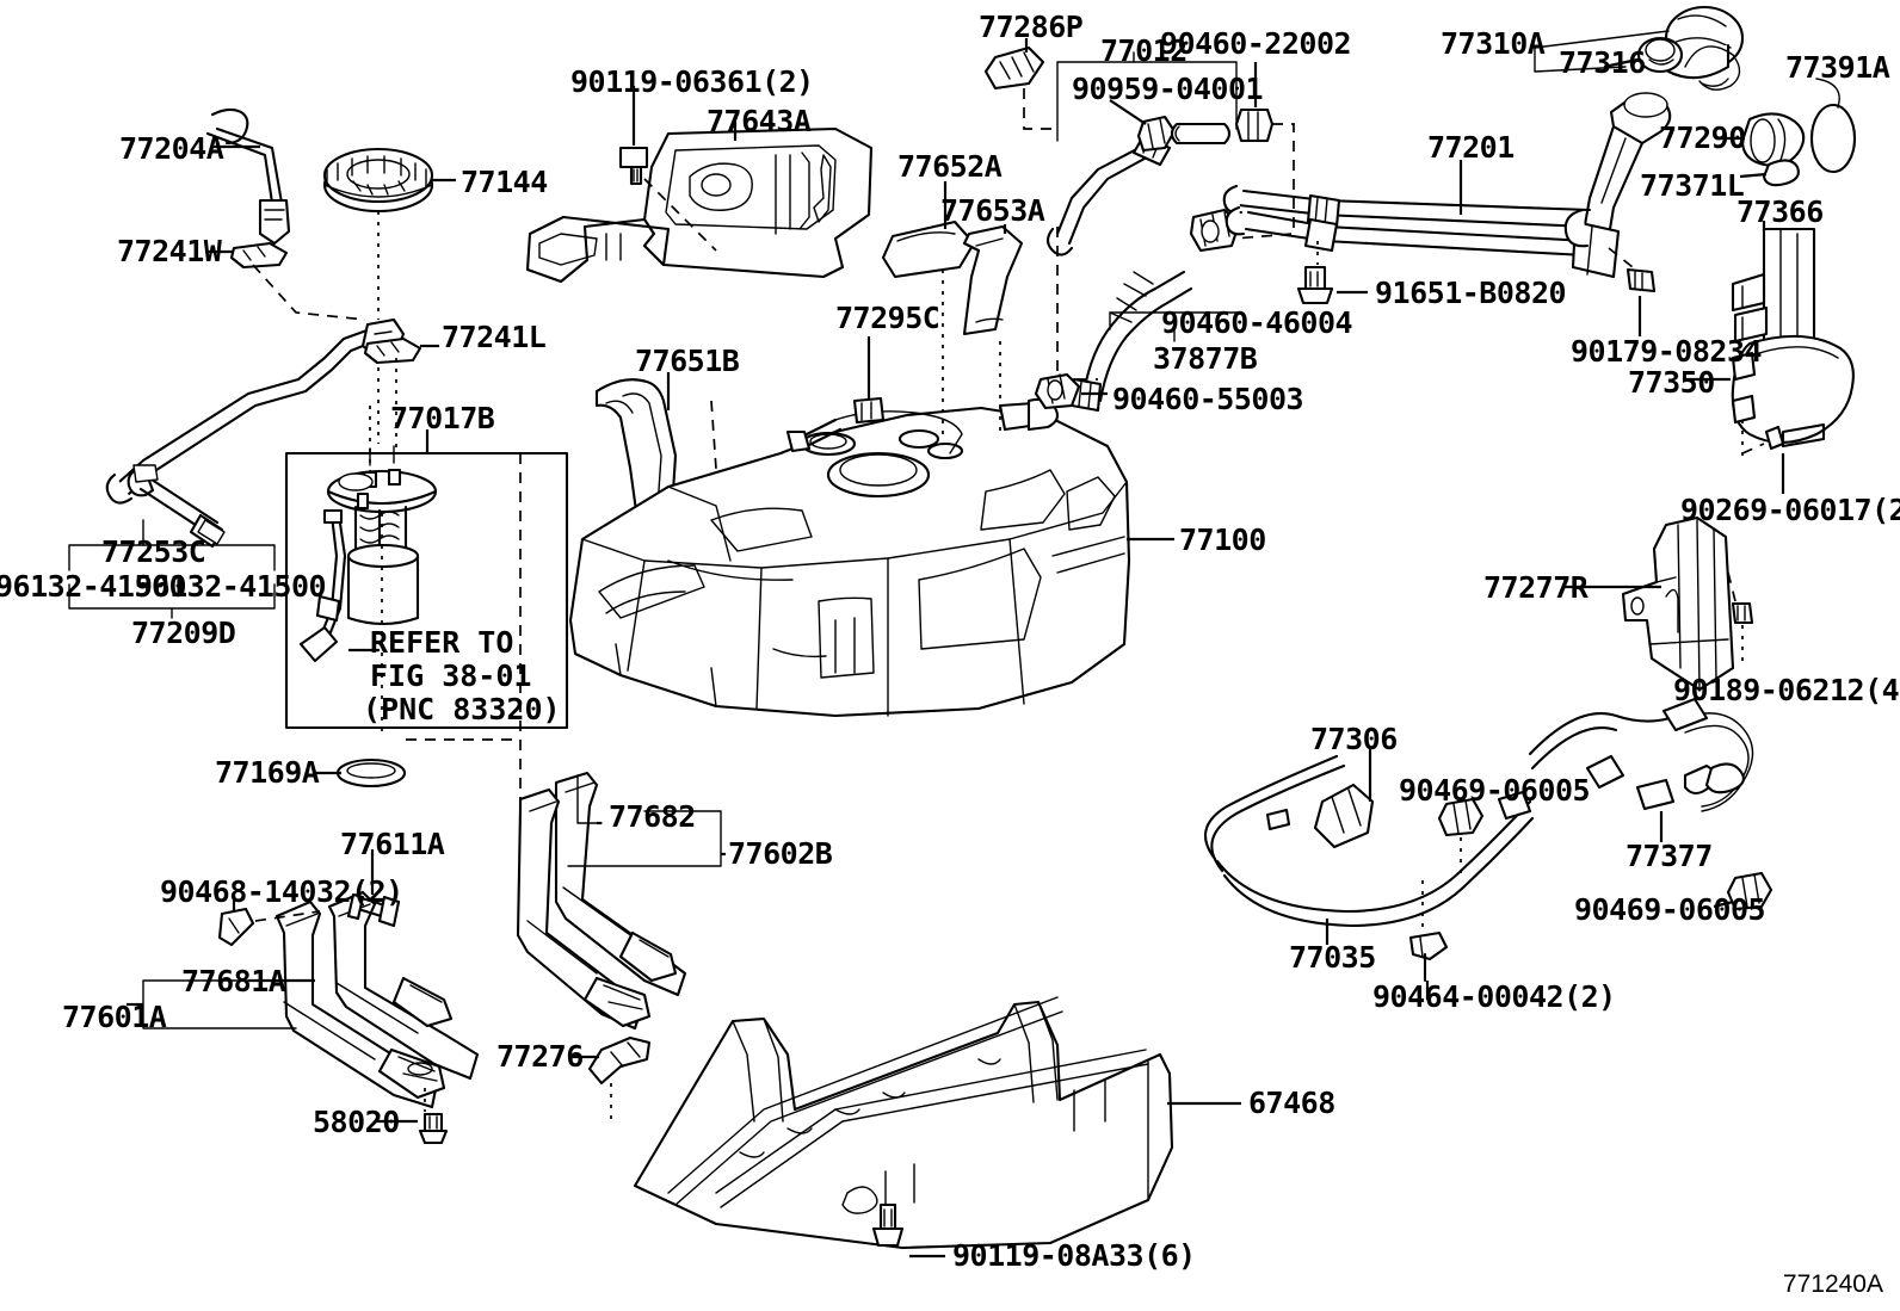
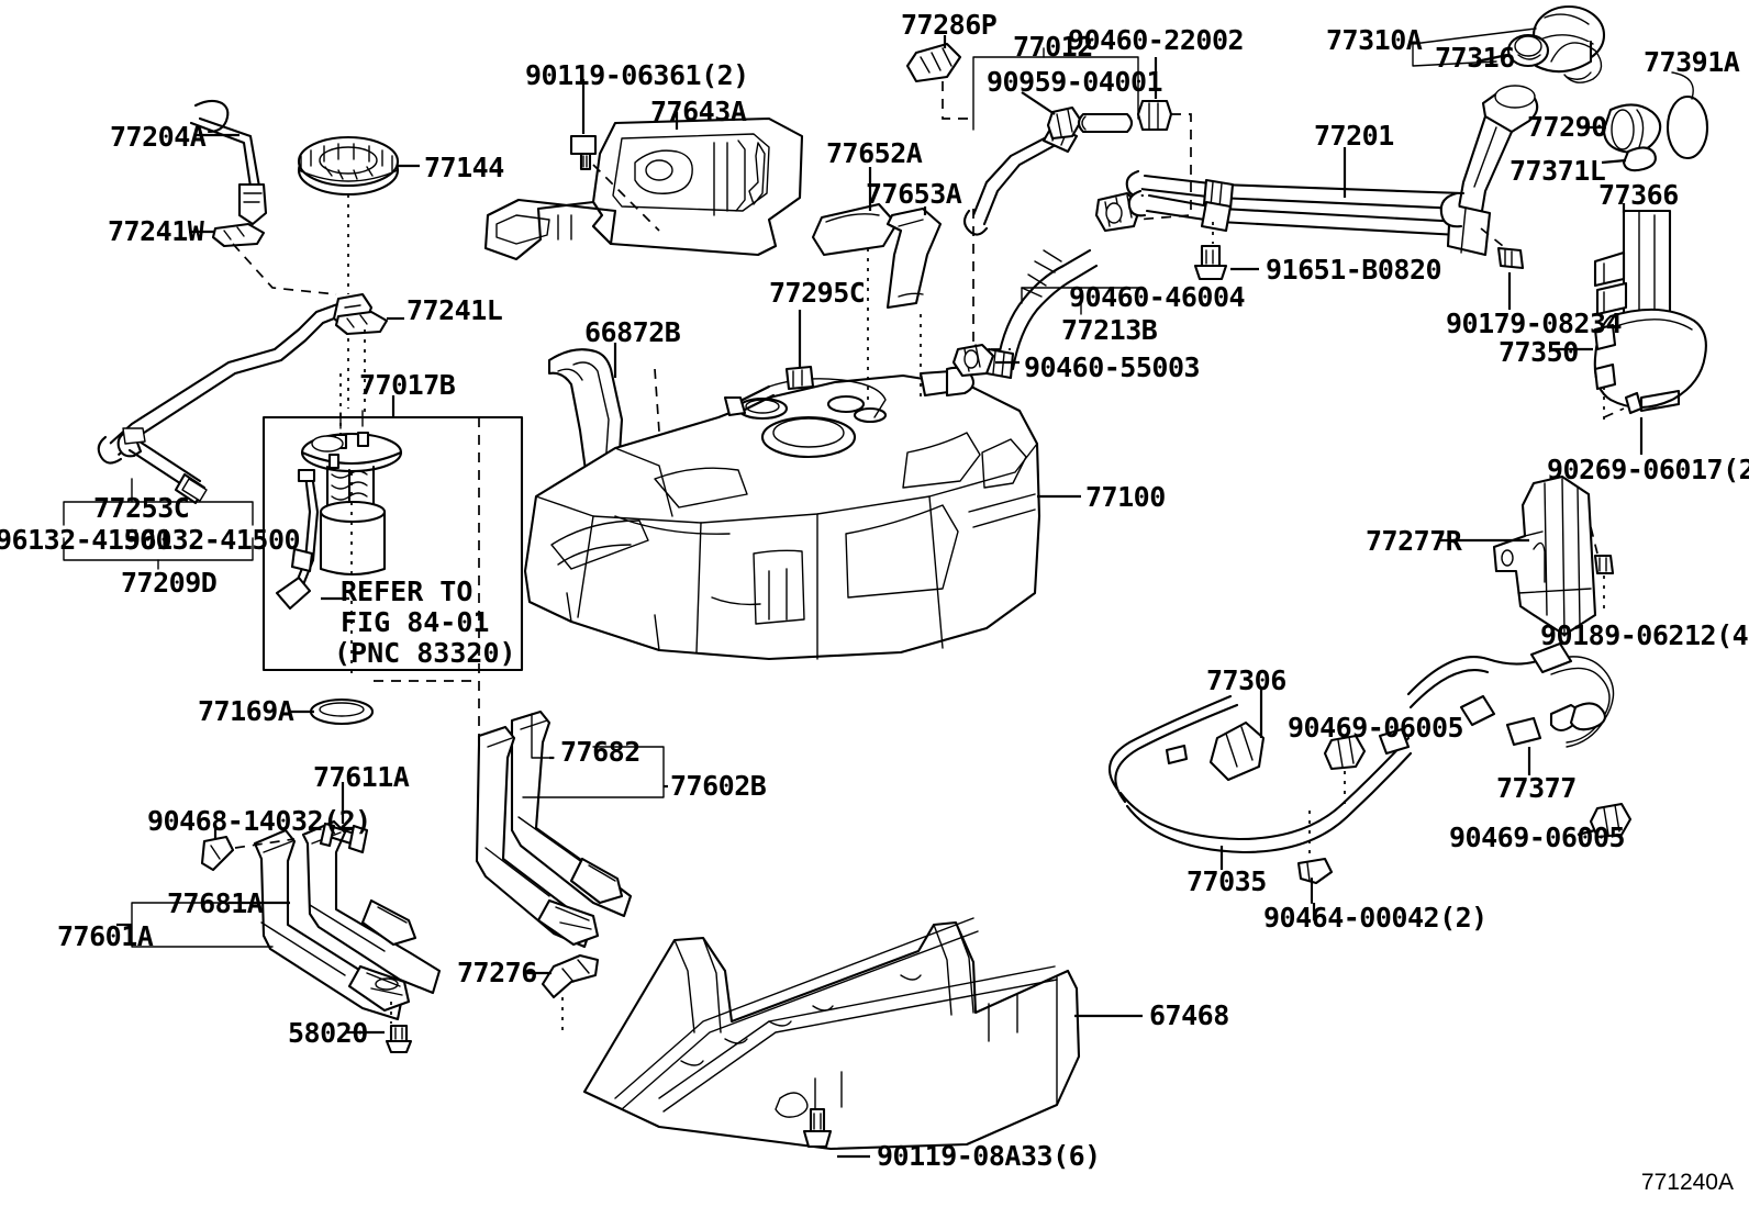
  77204A
  77241W
  77144
  77241L
  77017B
  77253C
  96132-41500
  96132-41500
  77209D
  77169A
  77611A
  90468-14032(2)
  77681A
  77601A
  58020
  90119-06361(2)
  77643A
- 77651B
+ 66872B
  77652A
  77653A
  77295C
  77682
  77602B
  77276
  67468
  90119-08A33(6)
  77286P
  77012
  90460-22002
  90959-04001
  90460-46004
- 37877B
+ 77213B
  90460-55003
  91651-B0820
  77100
  77201
  77310A
  77316
  77391A
  77290
  77371L
  77366
  90179-08234
  77350
  90269-06017(2
  77277R
  90189-06212(4
  77306
  90469-06005
  77377
  90469-06005
  77035
  90464-00042(2)
  REFER TO
- FIG 38-01
+ FIG 84-01
  (PNC 83320)
  771240A
